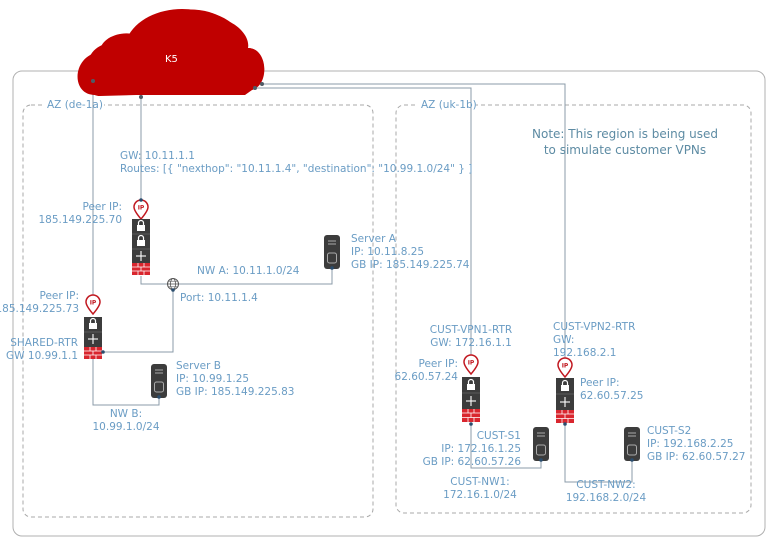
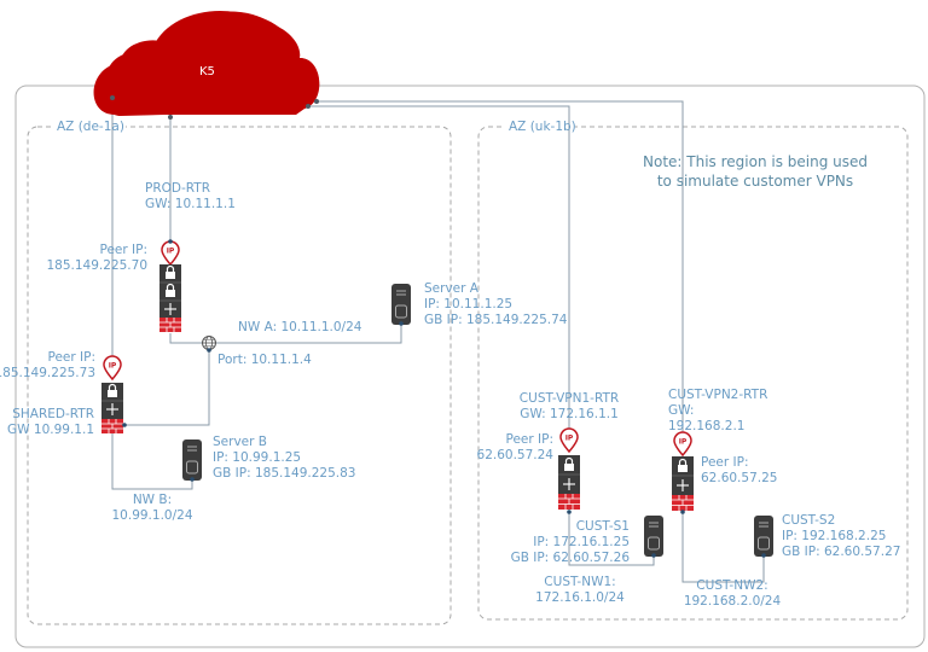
  K5
  AZ (de-1a)
  AZ (uk-1b)
  Note: This region is being used
  to simulate customer VPNs
+ PROD-RTR
  GW: 10.11.1.1
- Routes: [{ "nexthop": "10.11.1.4", "destination": "10.99.1.0/24" } ]
  Peer IP:
  185.149.225.70
  Peer IP:
  85.149.225.73
  SHARED-RTR
  GW 10.99.1.1
  NW A: 10.11.1.0/24
  Port: 10.11.1.4
  NW B:
  10.99.1.0/24
  Server A
- IP: 10.11.8.25
+ IP: 10.11.1.25
  GB IP: 185.149.225.74
  Server B
  IP: 10.99.1.25
  GB IP: 185.149.225.83
  CUST-VPN1-RTR
  GW: 172.16.1.1
  Peer IP:
  62.60.57.24
  CUST-VPN2-RTR
  GW:
  192.168.2.1
  Peer IP:
  62.60.57.25
  CUST-S1
  IP: 172.16.1.25
  GB IP: 62.60.57.26
  CUST-NW1:
  172.16.1.0/24
  CUST-S2
  IP: 192.168.2.25
  GB IP: 62.60.57.27
  CUST-NW2:
  192.168.2.0/24
